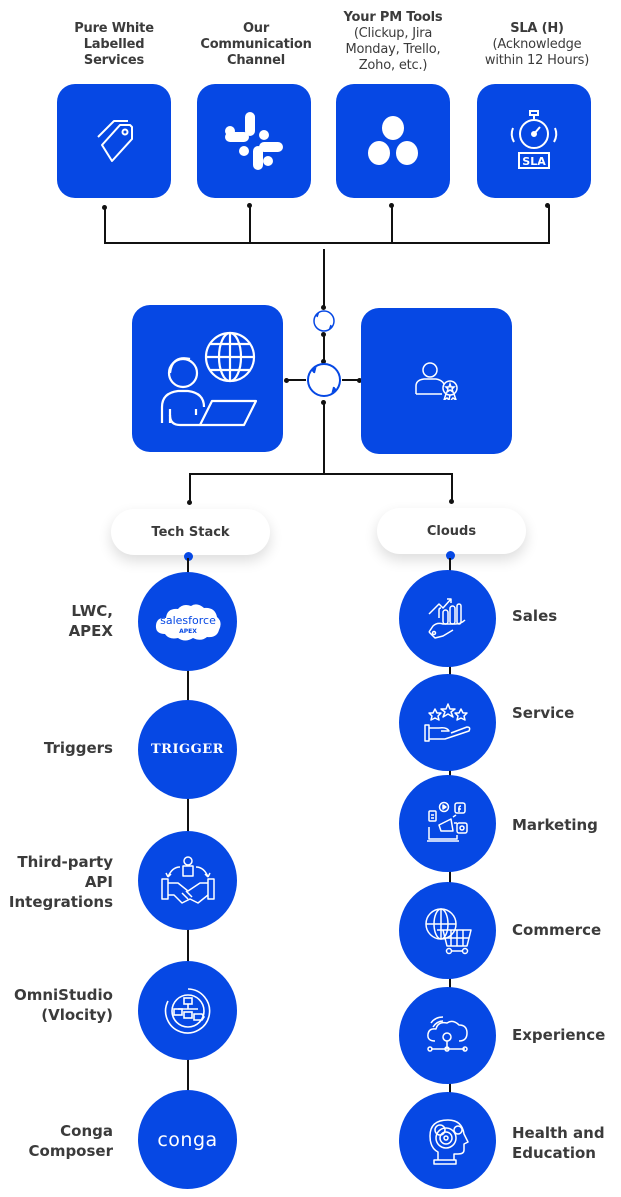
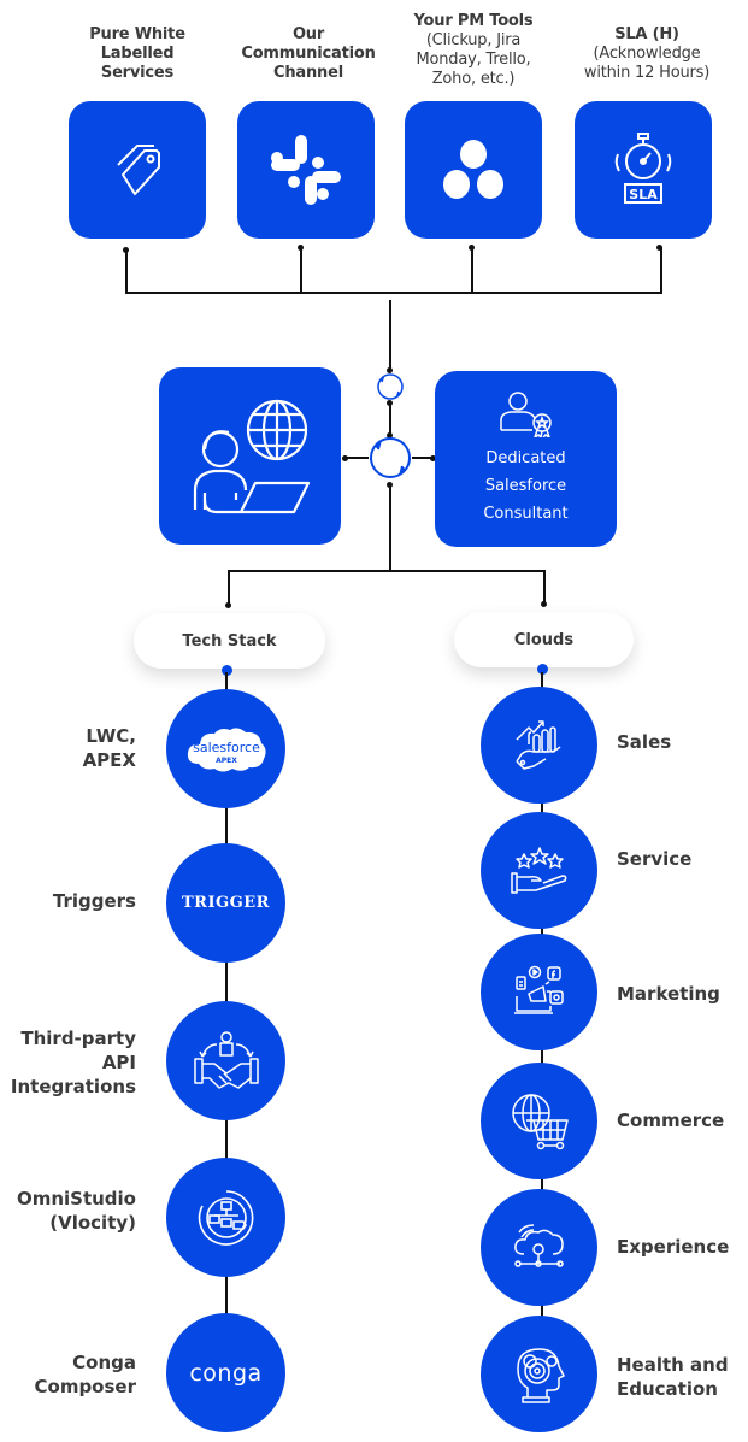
  Pure White
  Labelled
  Services
  Our
  Communication
  Channel
  Your PM Tools
  (Clickup, Jira
  Monday, Trello,
  Zoho, etc.)
  SLA (H)
  (Acknowledge
  within 12 Hours)
  SLA
+ Dedicated
+ Salesforce
+ Consultant
  Tech Stack
  Clouds
  salesforce
  LWC,
  APEX
  TRIGGER
  Triggers
  Third-party
  API
  Integrations
  OmniStudio
  (Vlocity)
  conga
  Conga
  Composer
  Sales
  Service
  Marketing
  Commerce
  Experience
  Health and
  Education
